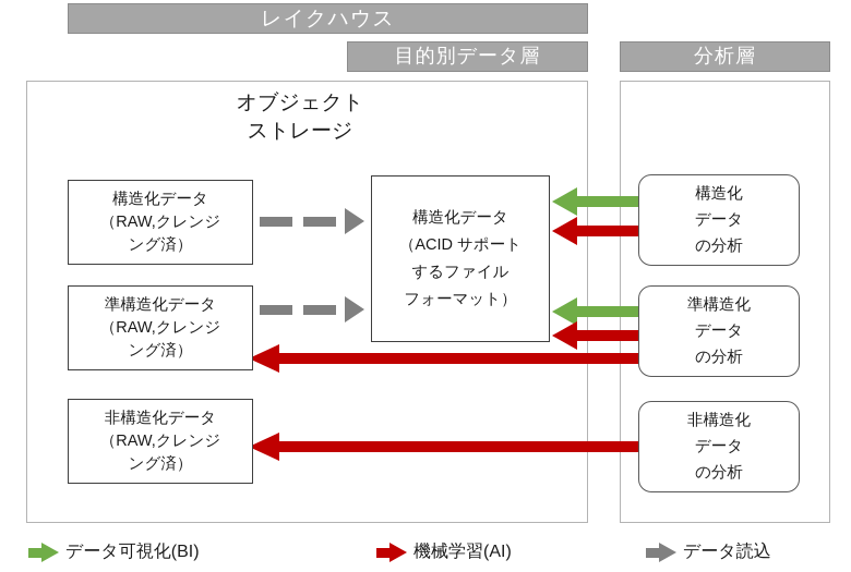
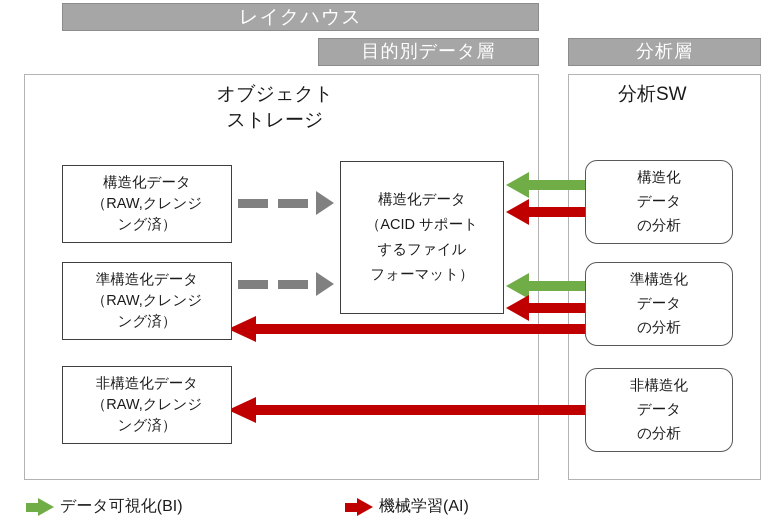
  レイクハウス
  目的別データ層
  分析層
  オブジェクト
  ストレージ
+ 分析SW
  構造化データ
  （RAW,クレンジ
  ング済）
  準構造化データ
  （RAW,クレンジ
  ング済）
  非構造化データ
  （RAW,クレンジ
  ング済）
  構造化データ
  （ACID サポート
  するファイル
  フォーマット）
  構造化
  データ
  の分析
  準構造化
  データ
  の分析
  非構造化
  データ
  の分析
  データ可視化(BI)
  機械学習(AI)
- データ読込
